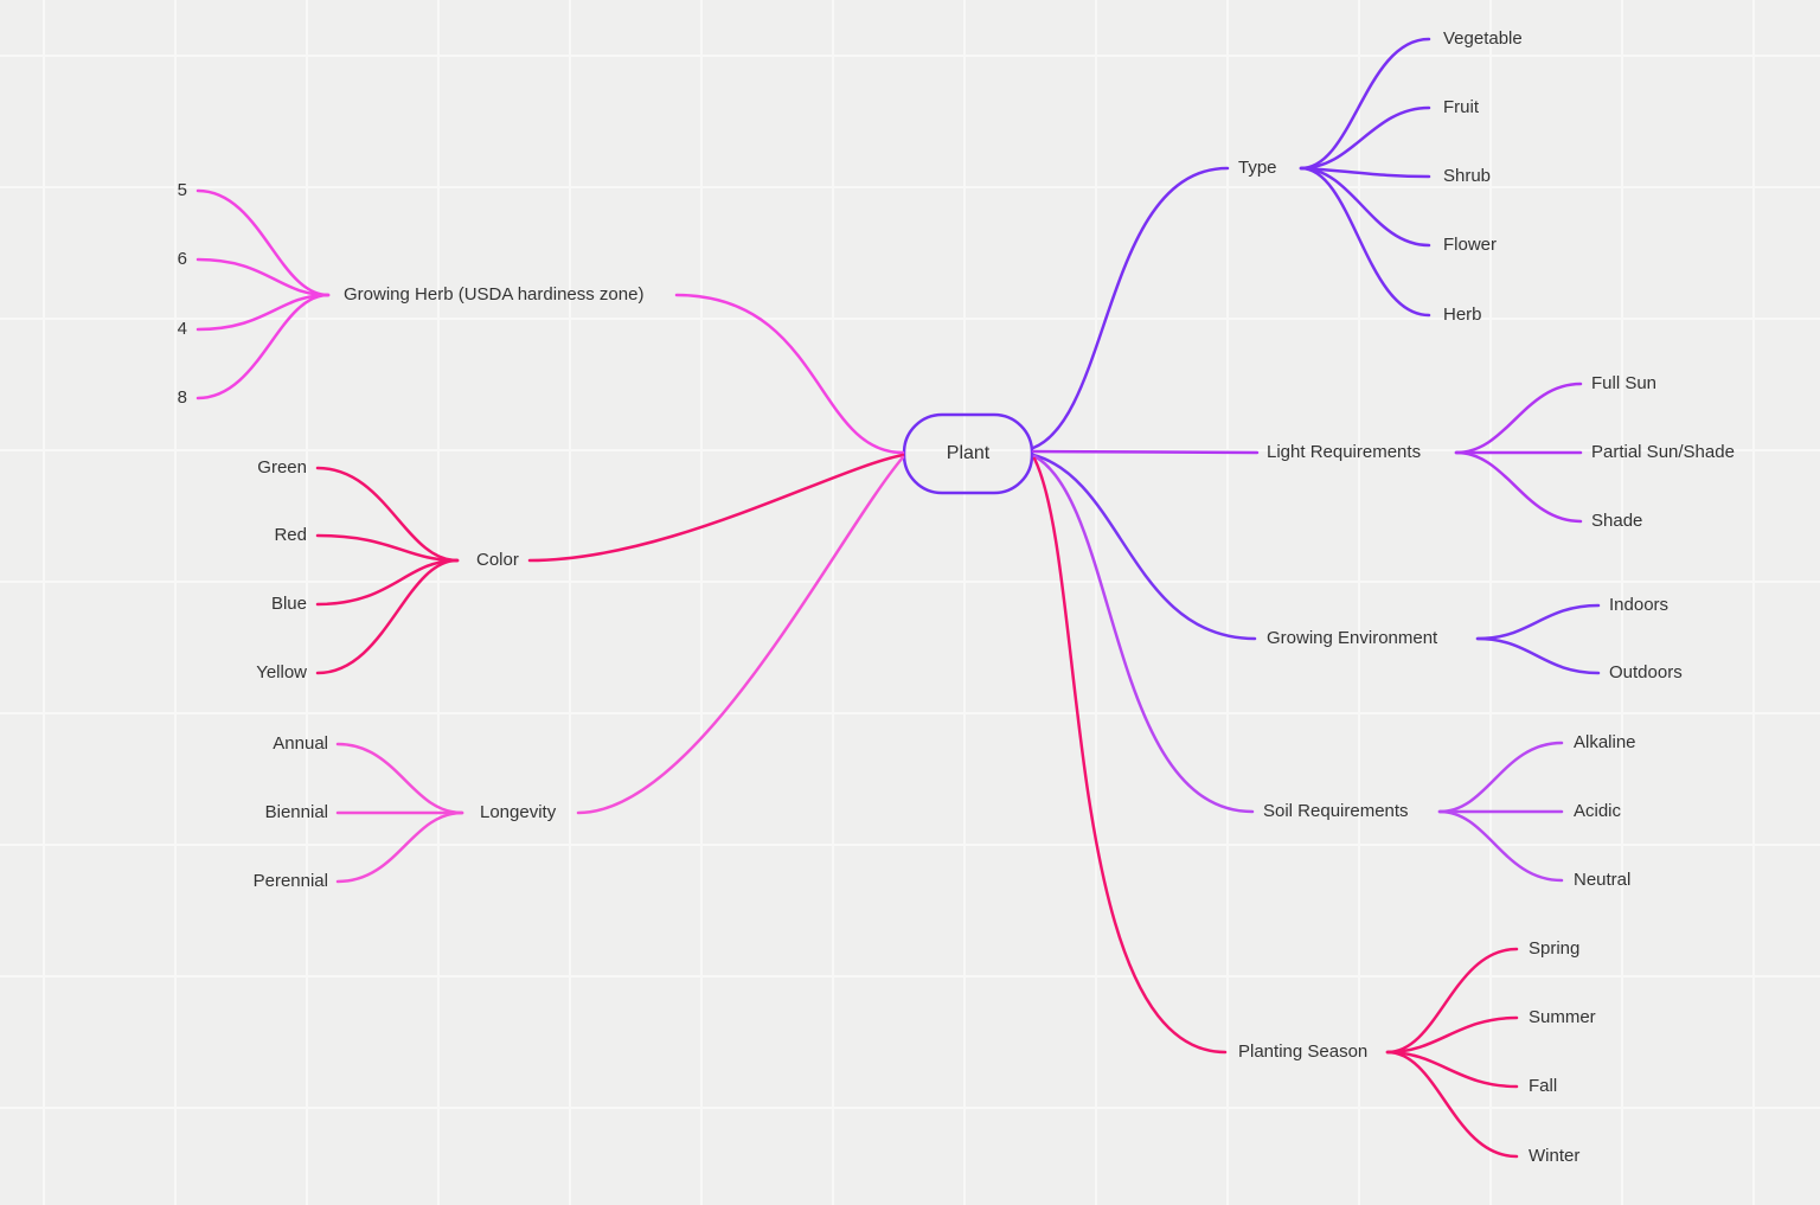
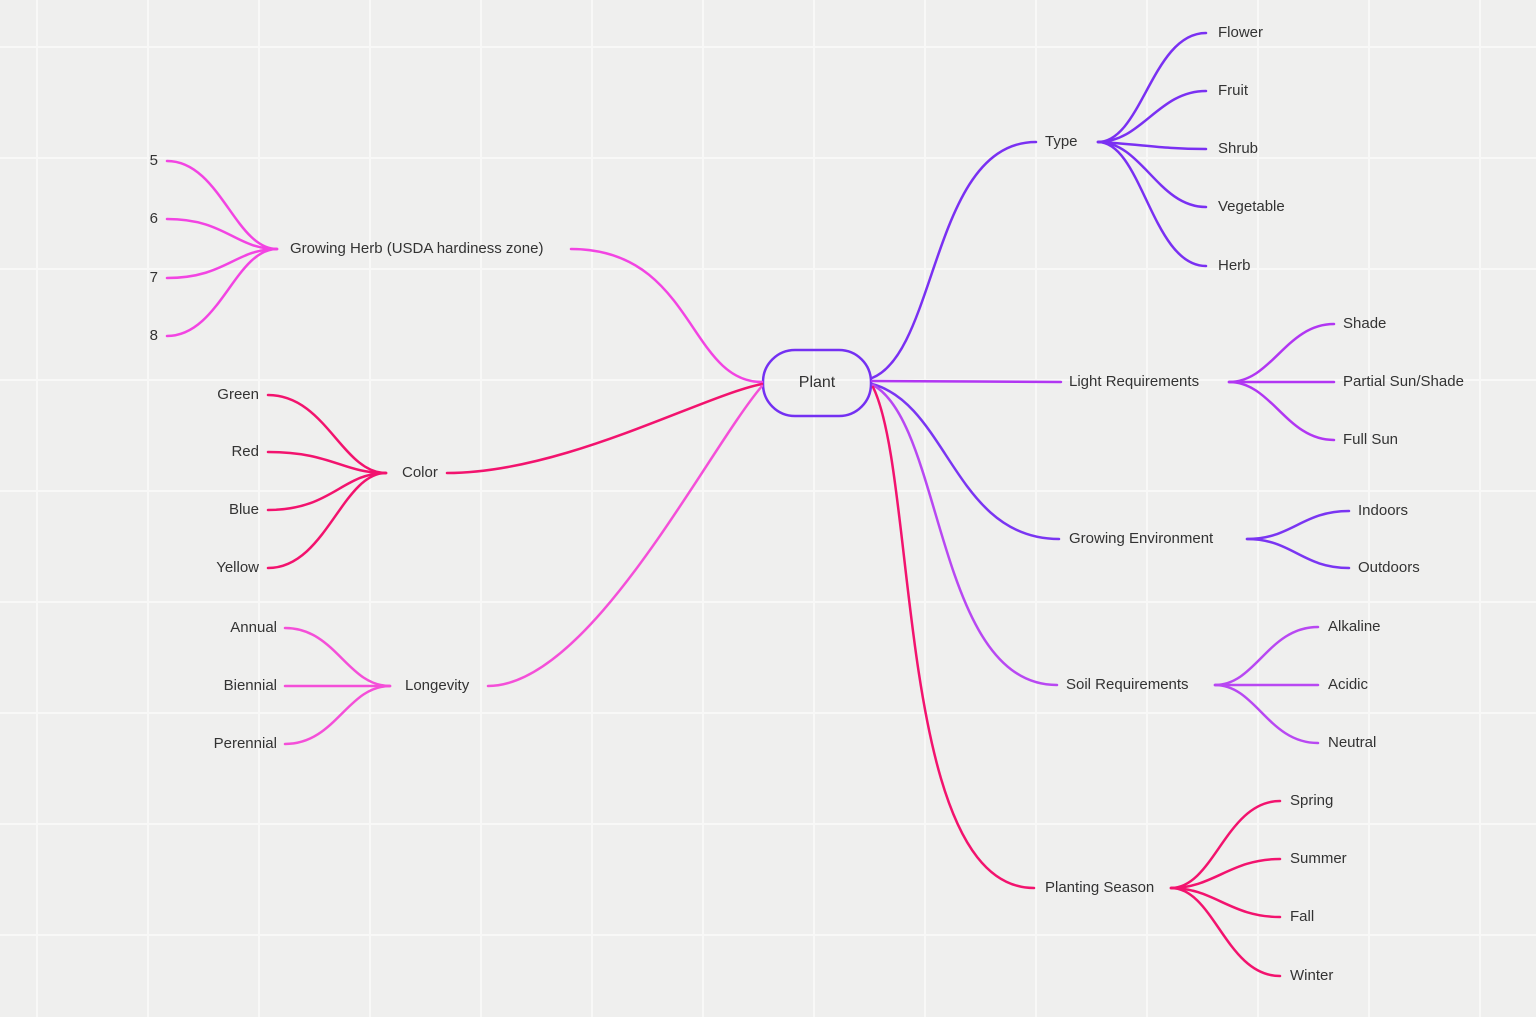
  Plant
  Type
- Vegetable
+ Flower
  Fruit
  Shrub
- Flower
+ Vegetable
  Herb
  Light Requirements
- Full Sun
+ Shade
  Partial Sun/Shade
- Shade
+ Full Sun
  Growing Environment
  Indoors
  Outdoors
  Soil Requirements
  Alkaline
  Acidic
  Neutral
  Planting Season
  Spring
  Summer
  Fall
  Winter
  Growing Herb (USDA hardiness zone)
  5
  6
- 4
+ 7
  8
  Color
  Green
  Red
  Blue
  Yellow
  Longevity
  Annual
  Biennial
  Perennial
